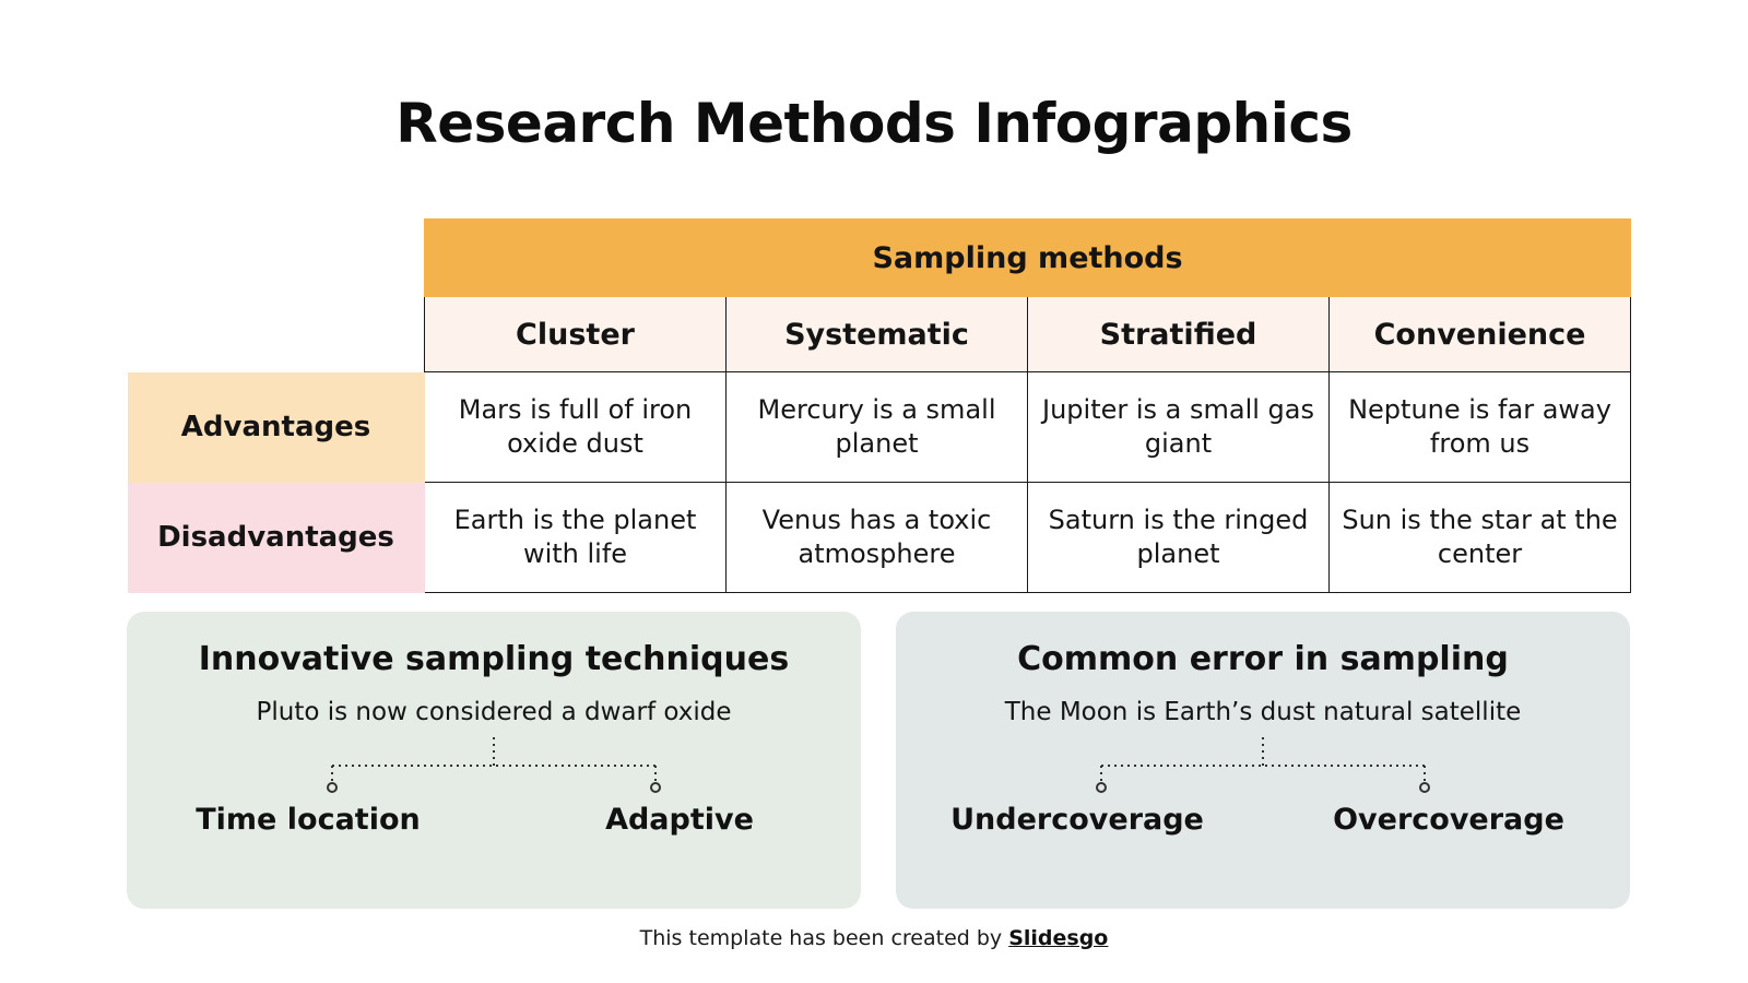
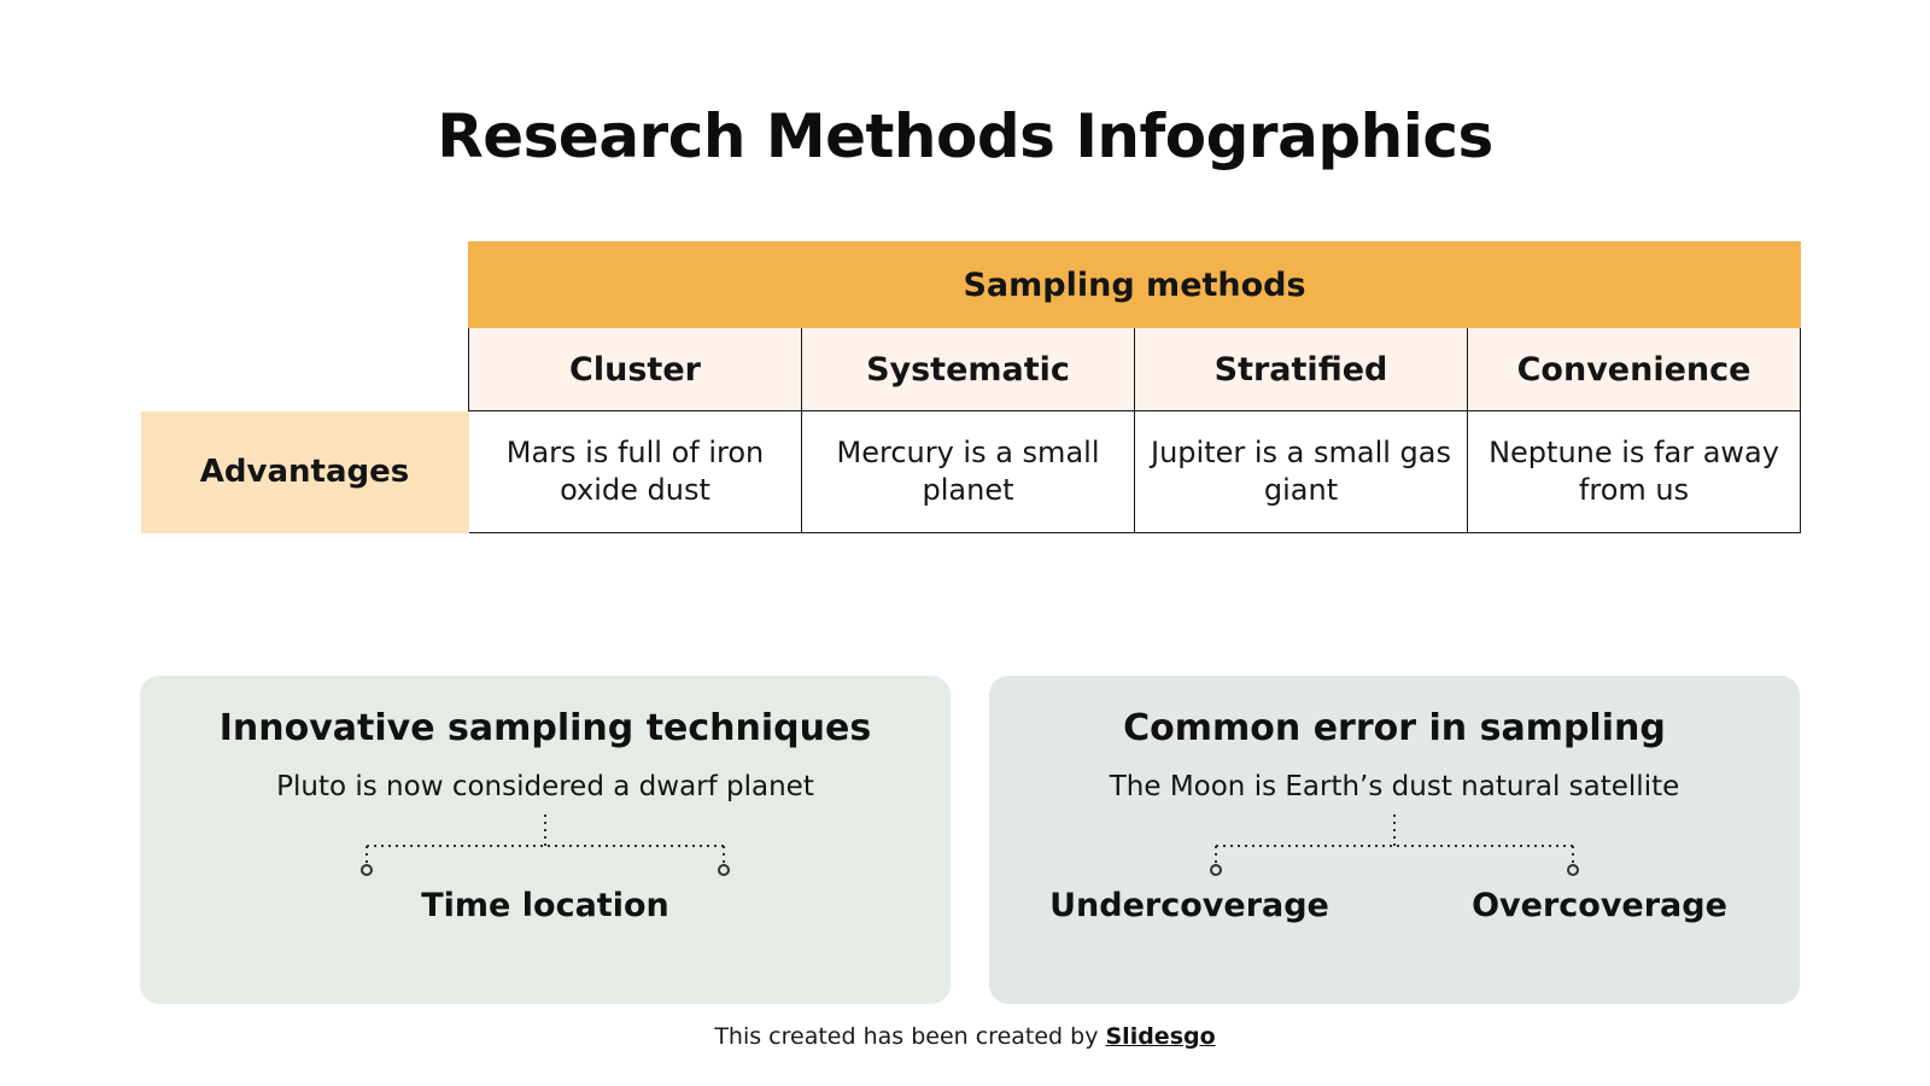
  Research Methods Infographics
  	Sampling methods
  	Cluster	Systematic	Stratified	Convenience
  Advantages	Mars is full of iron oxide dust	Mercury is a small planet	Jupiter is a small gas giant	Neptune is far away from us
- Disadvantages	Earth is the planet with life	Venus has a toxic atmosphere	Saturn is the ringed planet	Sun is the star at the center
  Innovative sampling techniques
- Pluto is now considered a dwarf oxide
+ Pluto is now considered a dwarf planet
  Time location
- Adaptive
  Common error in sampling
  The Moon is Earth’s dust natural satellite
  Undercoverage
  Overcoverage
- This template has been created by Slidesgo
+ This created has been created by Slidesgo
